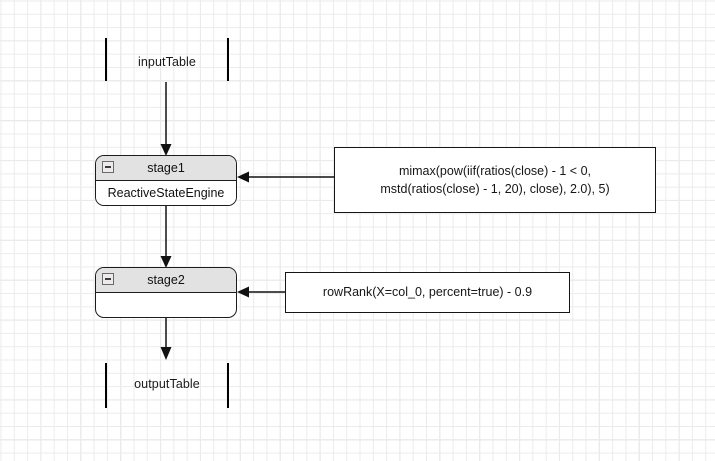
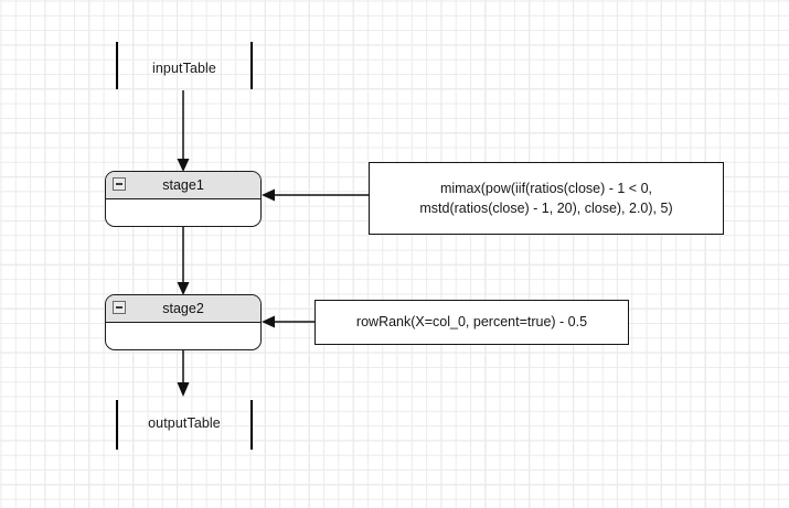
  inputTable
  stage1
- ReactiveStateEngine
  mimax(pow(iif(ratios(close) - 1 < 0,
  mstd(ratios(close) - 1, 20), close), 2.0), 5)
  stage2
- rowRank(X=col_0, percent=true) - 0.9
+ rowRank(X=col_0, percent=true) - 0.5
  outputTable
